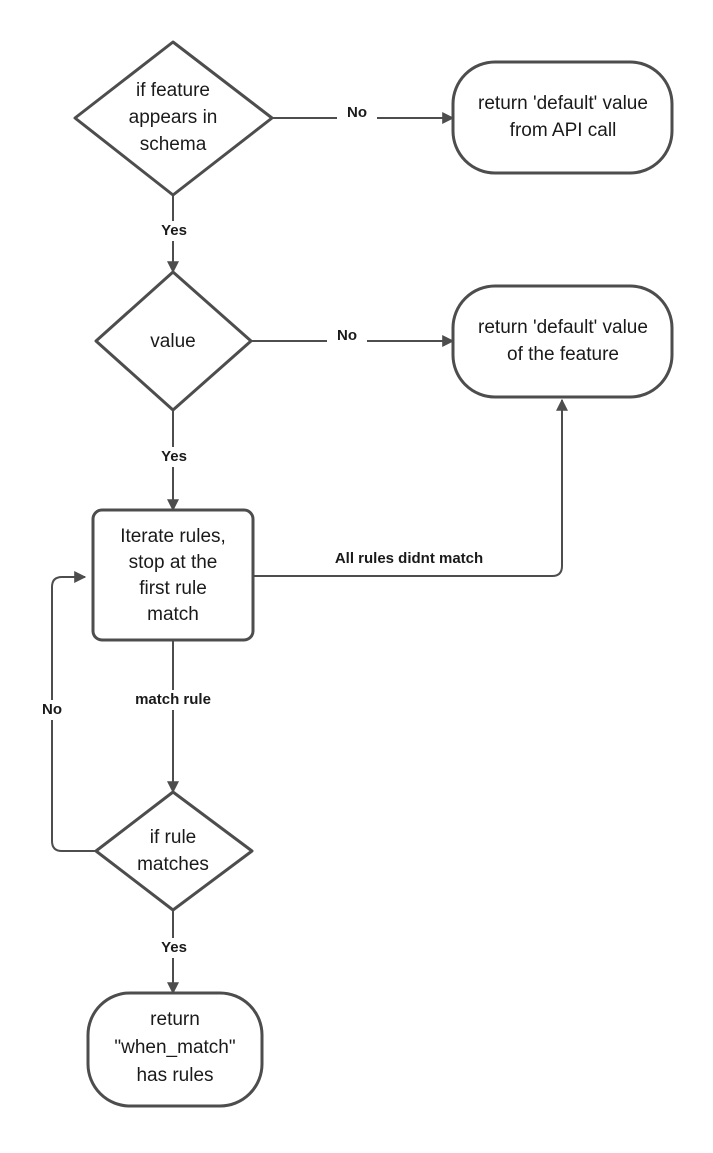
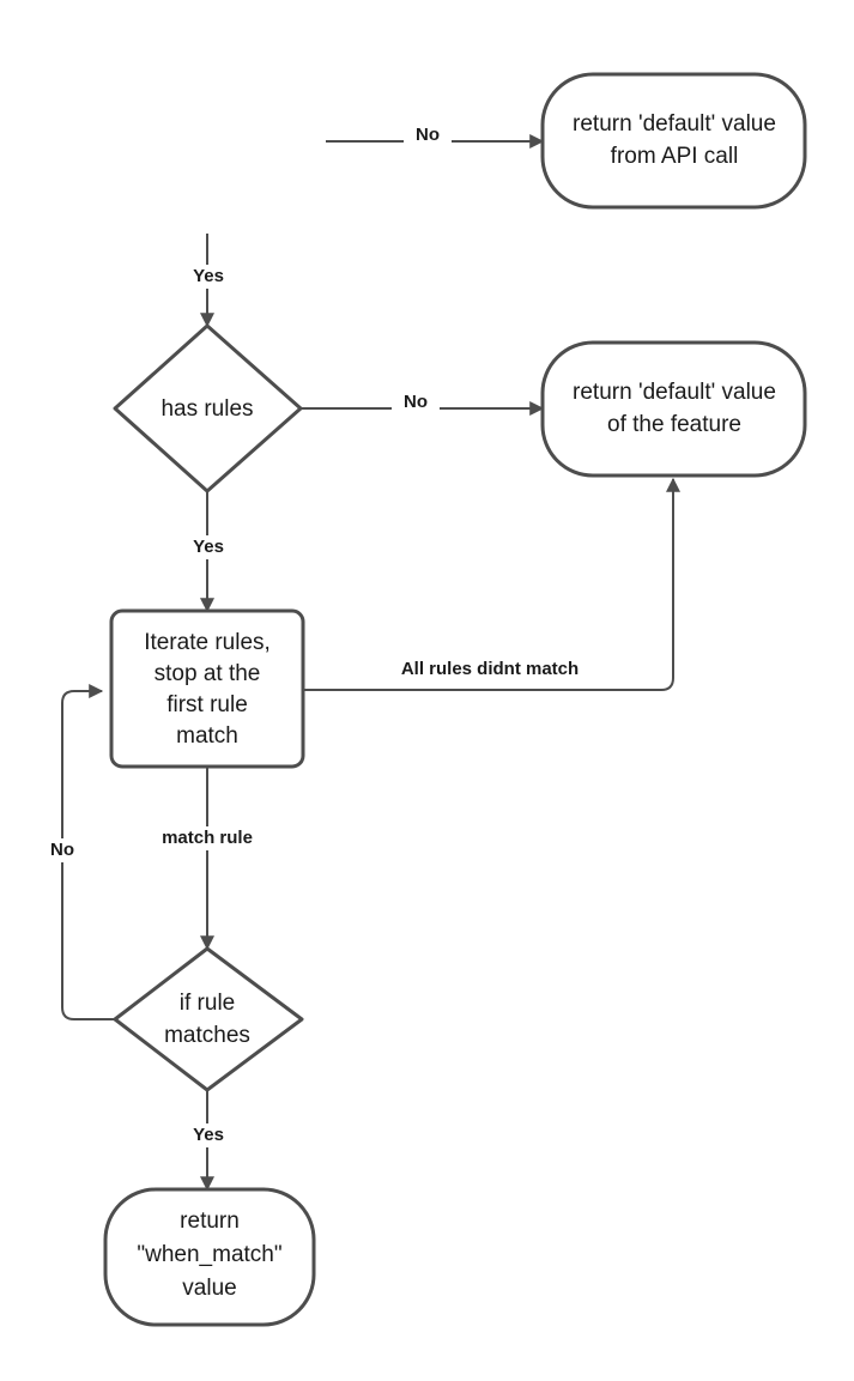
  No
  Yes
  No
  Yes
  All rules didnt match
  match rule
  No
  Yes
- if feature
- appears in
- schema
  return 'default' value
  from API call
- value
+ has rules
  return 'default' value
  of the feature
  Iterate rules,
  stop at the
  first rule
  match
  if rule
  matches
  return
  "when_match"
- has rules
+ value
